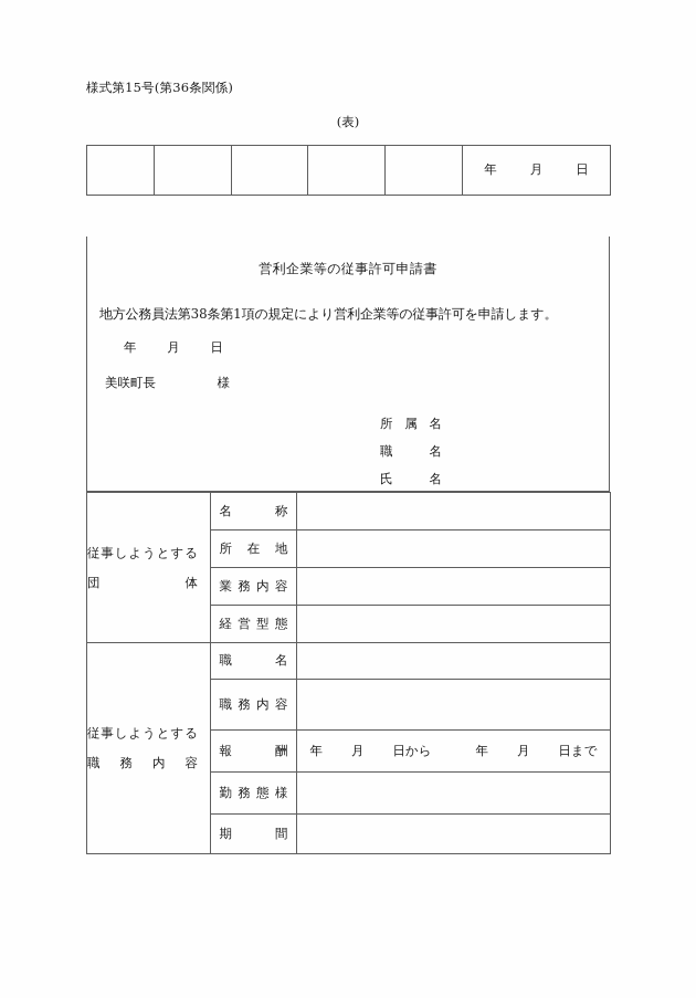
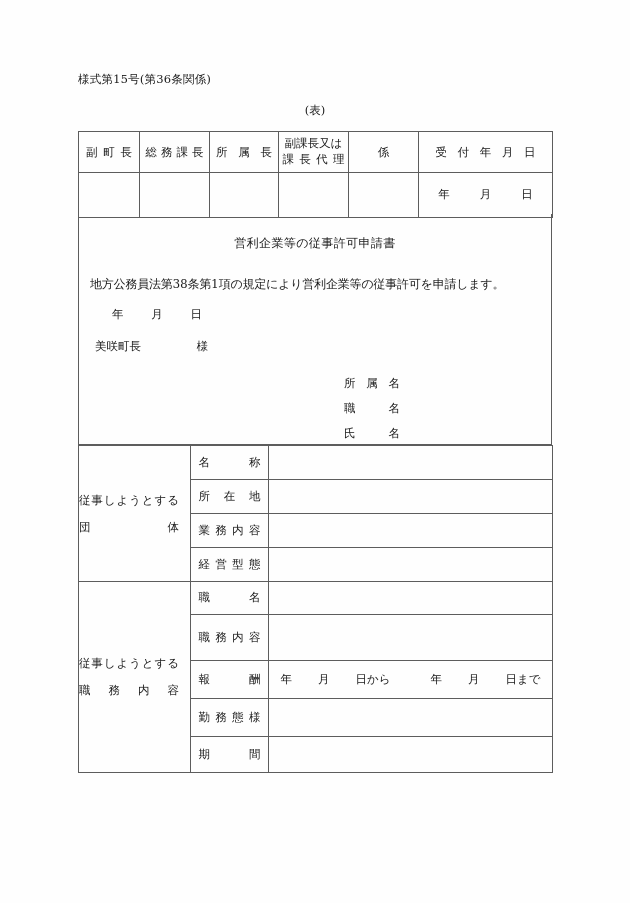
  様式第15号(第36条関係)
  (表)
+ 副町長	総務課長	所属長	副課長又は 課長代理	係	受付年月日
  					年 月 日
  営利企業等の従事許可申請書
  地方公務員法第38条第1項の規定により営利企業等の従事許可を申請します。
  年月日
  美咲町長 様
  所属名
  職名
  氏名
  従事しようとする 団体	名称
  所在地
  業務内容
  経営型態
  従事しようとする 職務内容	職名
  職務内容
  報酬	年 月 日から 年 月 日まで
  勤務態様
  期間
